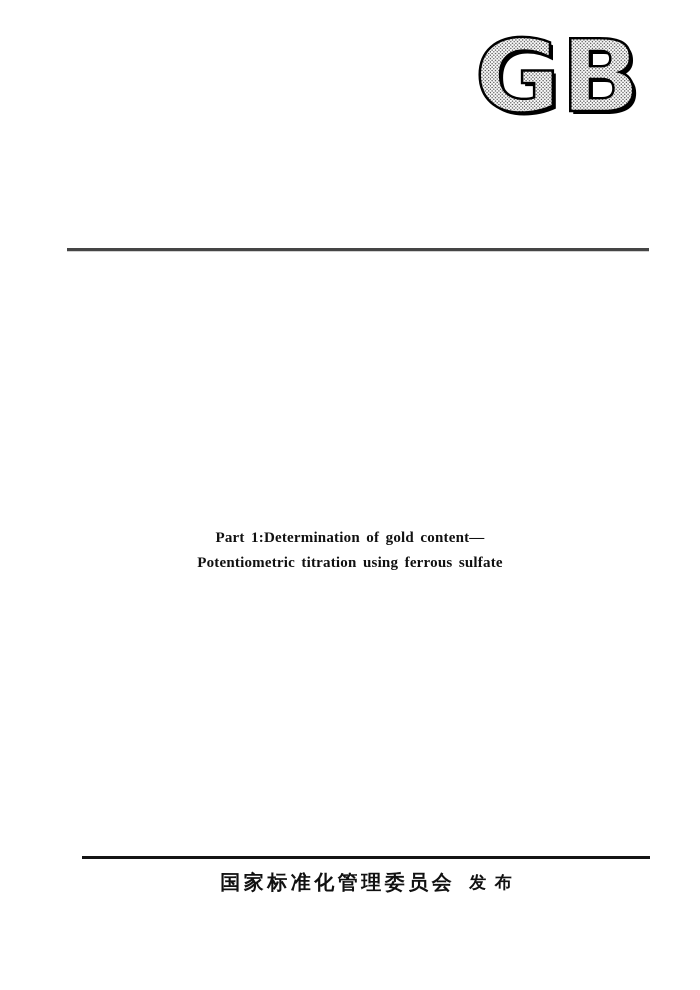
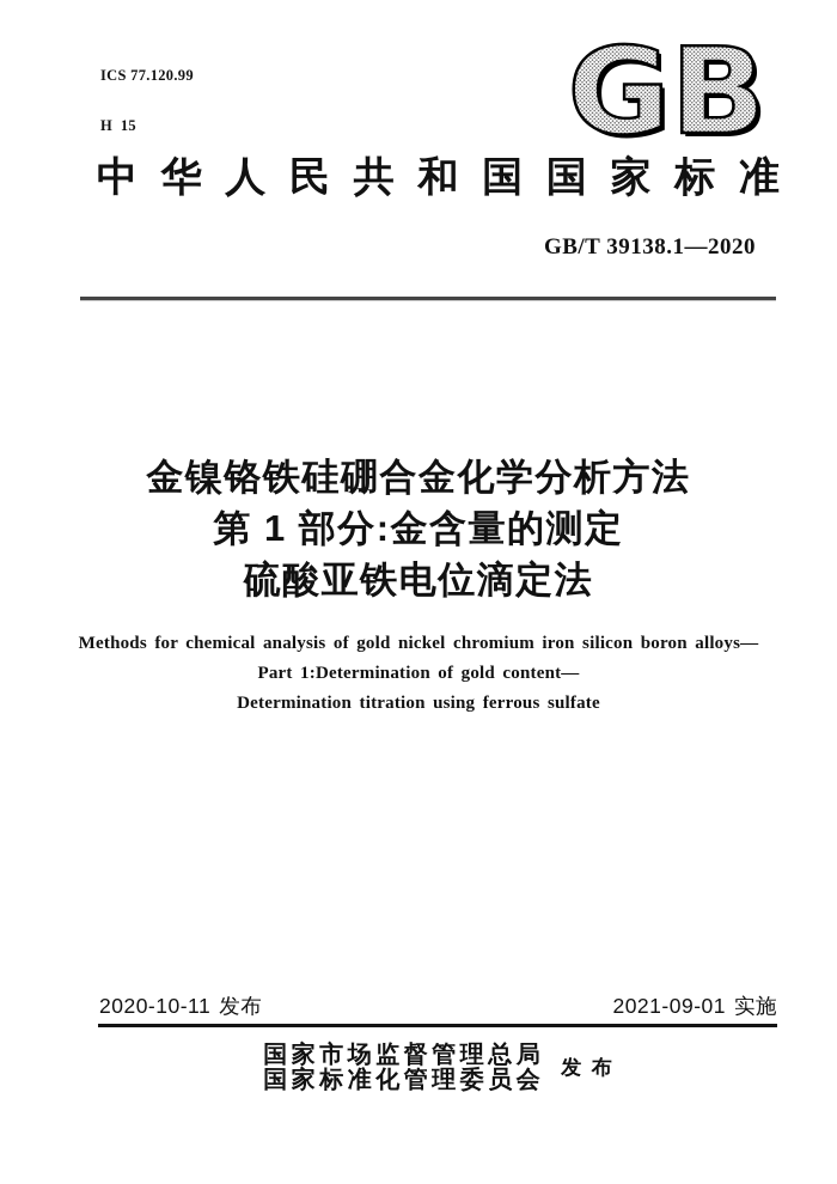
+ ICS 77.120.99
+ H 15
  GB
+ 中华人民共和国国家标准
+ GB/T 39138.1—2020
+ 金镍铬铁硅硼合金化学分析方法
+ 第 1 部分:金含量的测定
+ 硫酸亚铁电位滴定法
+ Methods for chemical analysis of gold nickel chromium iron silicon boron alloys—
  Part 1:Determination of gold content—
- Potentiometric titration using ferrous sulfate
+ Determination titration using ferrous sulfate
+ 2020-10-11 发布
+ 2021-09-01 实施
+ 国家市场监督管理总局
  国家标准化管理委员会
  发 布
